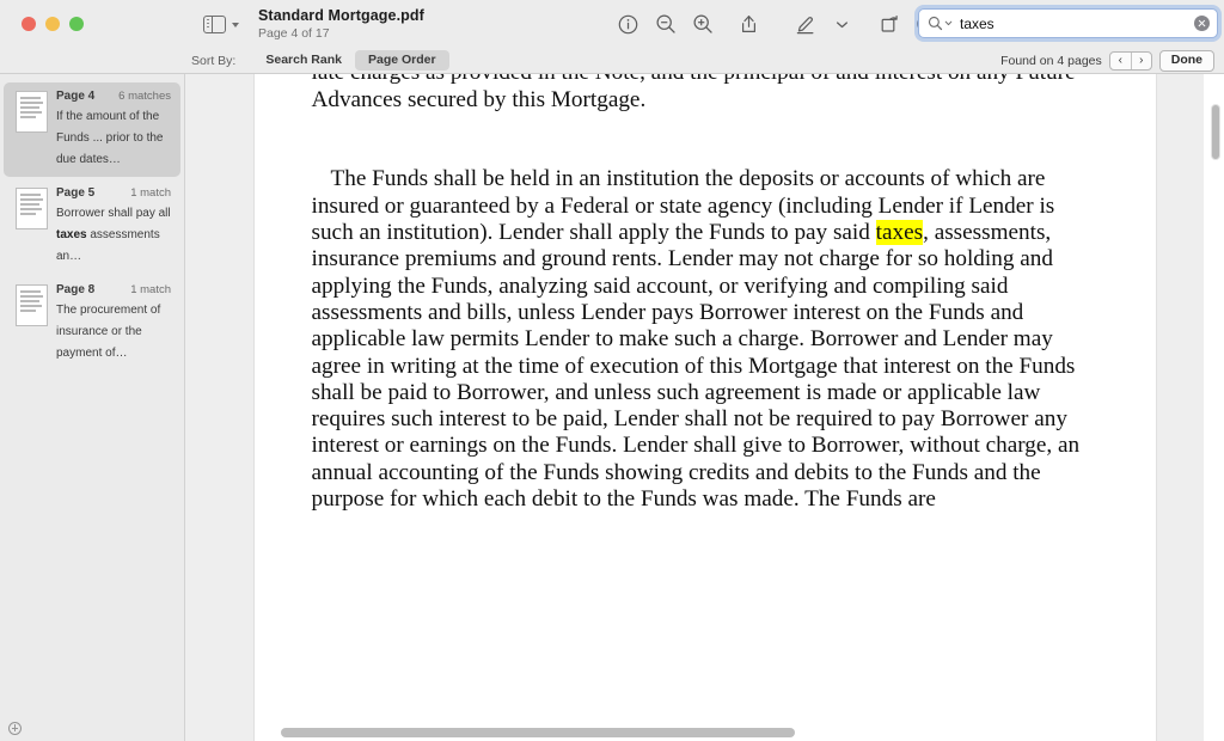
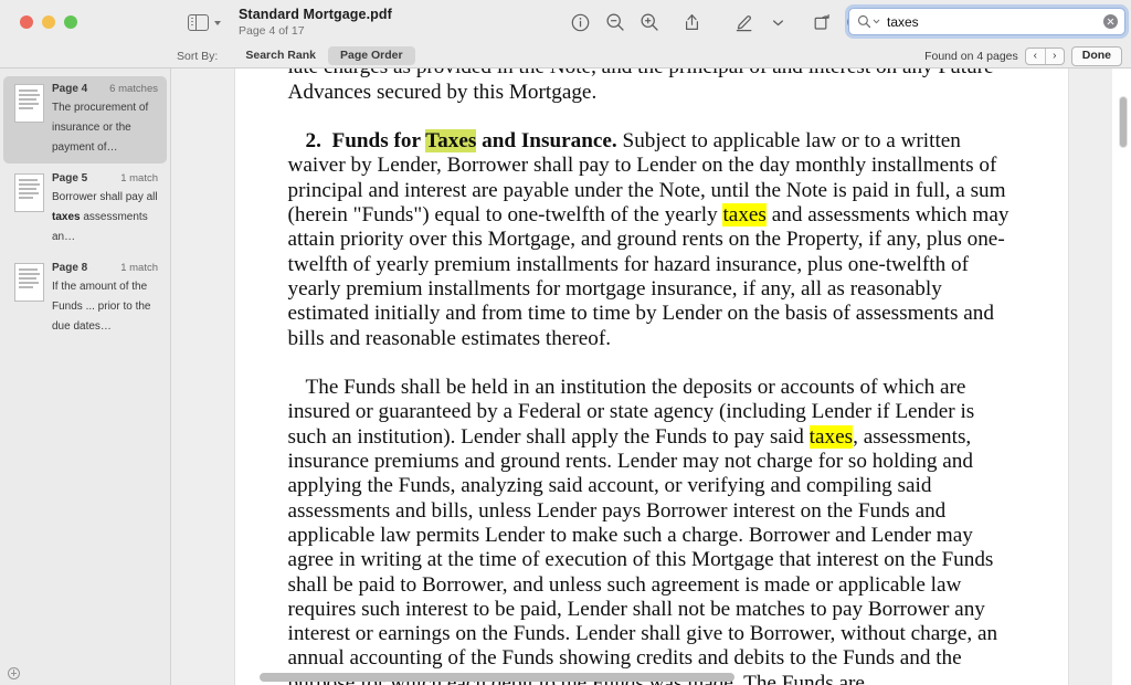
  Standard Mortgage.pdf
  Page 4 of 17
  taxes
  Sort By:
  Search Rank
  Page Order
  Found on 4 pages
  ‹
  ›
  Done
  Page 4
  6 matches
- If the amount of the Funds ... prior to the due dates…
+ The procurement of insurance or the payment of…
  Page 5
  1 match
  Borrower shall pay all taxes assessments an…
  Page 8
  1 match
- The procurement of insurance or the payment of…
+ If the amount of the Funds ... prior to the due dates…
+ 2. Funds for Taxes and Insurance. Subject to applicable law or to a written waiver by Lender, Borrower shall pay to Lender on the day monthly installments of principal and interest are payable under the Note, until the Note is paid in full, a sum (herein "Funds") equal to one-twelfth of the yearly taxes and assessments which may attain priority over this Mortgage, and ground rents on the Property, if any, plus one-twelfth of yearly premium installments for hazard insurance, plus one-twelfth of yearly premium installments for mortgage insurance, if any, all as reasonably estimated initially and from time to time by Lender on the basis of assessments and bills and reasonable estimates thereof.
- The Funds shall be held in an institution the deposits or accounts of which are insured or guaranteed by a Federal or state agency (including Lender if Lender is such an institution). Lender shall apply the Funds to pay said taxes, assessments, insurance premiums and ground rents. Lender may not charge for so holding and applying the Funds, analyzing said account, or verifying and compiling said assessments and bills, unless Lender pays Borrower interest on the Funds and applicable law permits Lender to make such a charge. Borrower and Lender may agree in writing at the time of execution of this Mortgage that interest on the Funds shall be paid to Borrower, and unless such agreement is made or applicable law requires such interest to be paid, Lender shall not be required to pay Borrower any interest or earnings on the Funds. Lender shall give to Borrower, without charge, an annual accounting of the Funds showing credits and debits to the Funds and the purpose for which each debit to the Funds was made. The Funds are
+ The Funds shall be held in an institution the deposits or accounts of which are insured or guaranteed by a Federal or state agency (including Lender if Lender is such an institution). Lender shall apply the Funds to pay said taxes, assessments, insurance premiums and ground rents. Lender may not charge for so holding and applying the Funds, analyzing said account, or verifying and compiling said assessments and bills, unless Lender pays Borrower interest on the Funds and applicable law permits Lender to make such a charge. Borrower and Lender may agree in writing at the time of execution of this Mortgage that interest on the Funds shall be paid to Borrower, and unless such agreement is made or applicable law requires such interest to be paid, Lender shall not be matches to pay Borrower any interest or earnings on the Funds. Lender shall give to Borrower, without charge, an annual accounting of the Funds showing credits and debits to the Funds and the purpose for which each debit to the Funds was made. The Funds are
